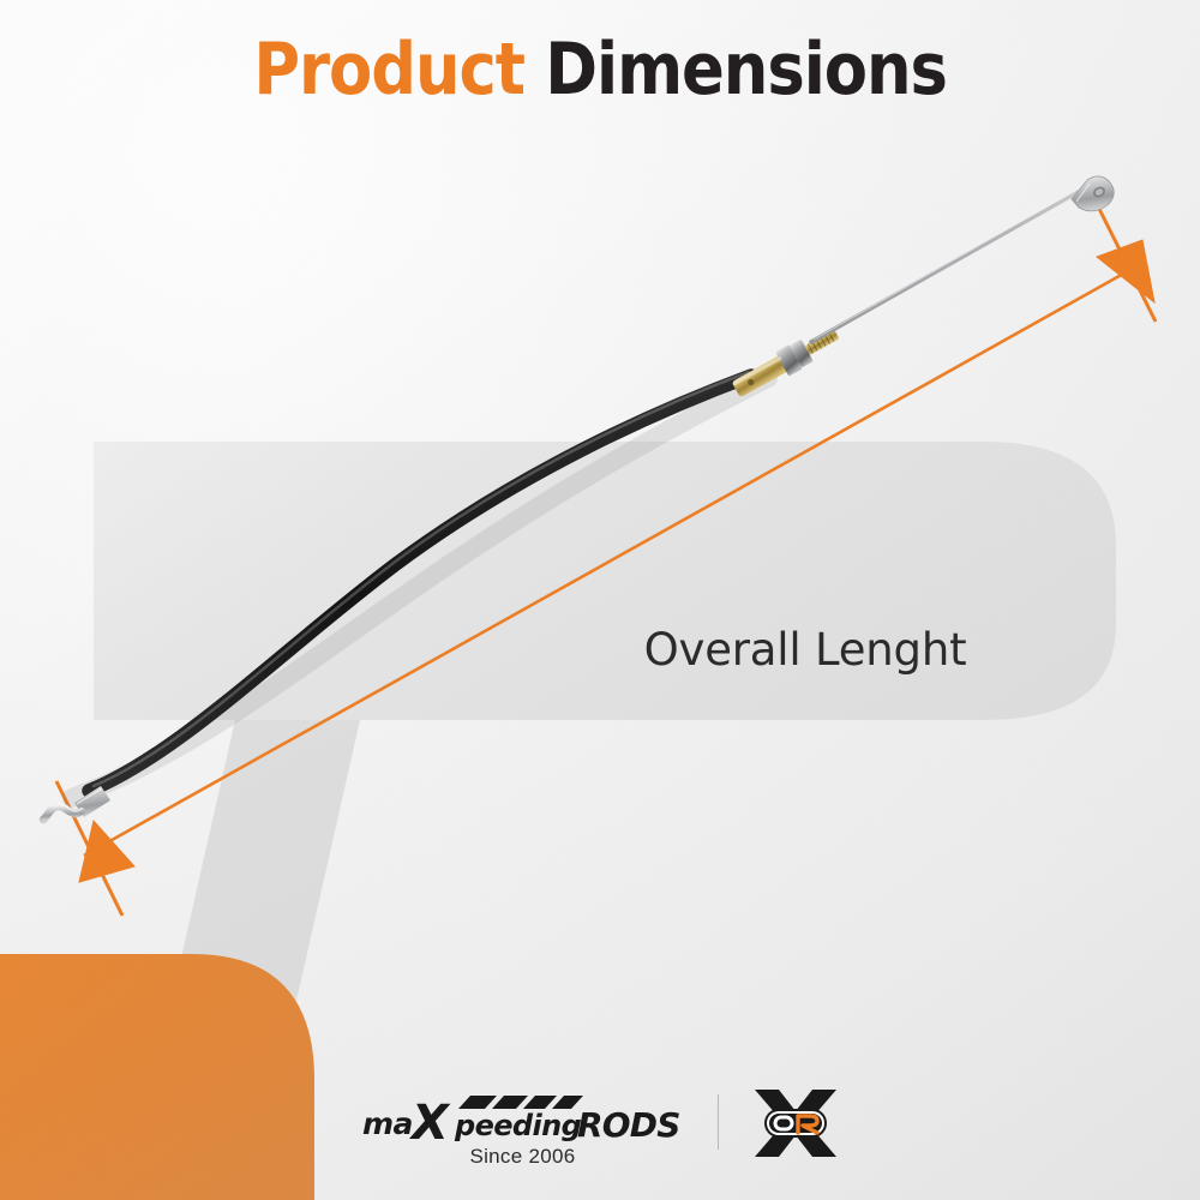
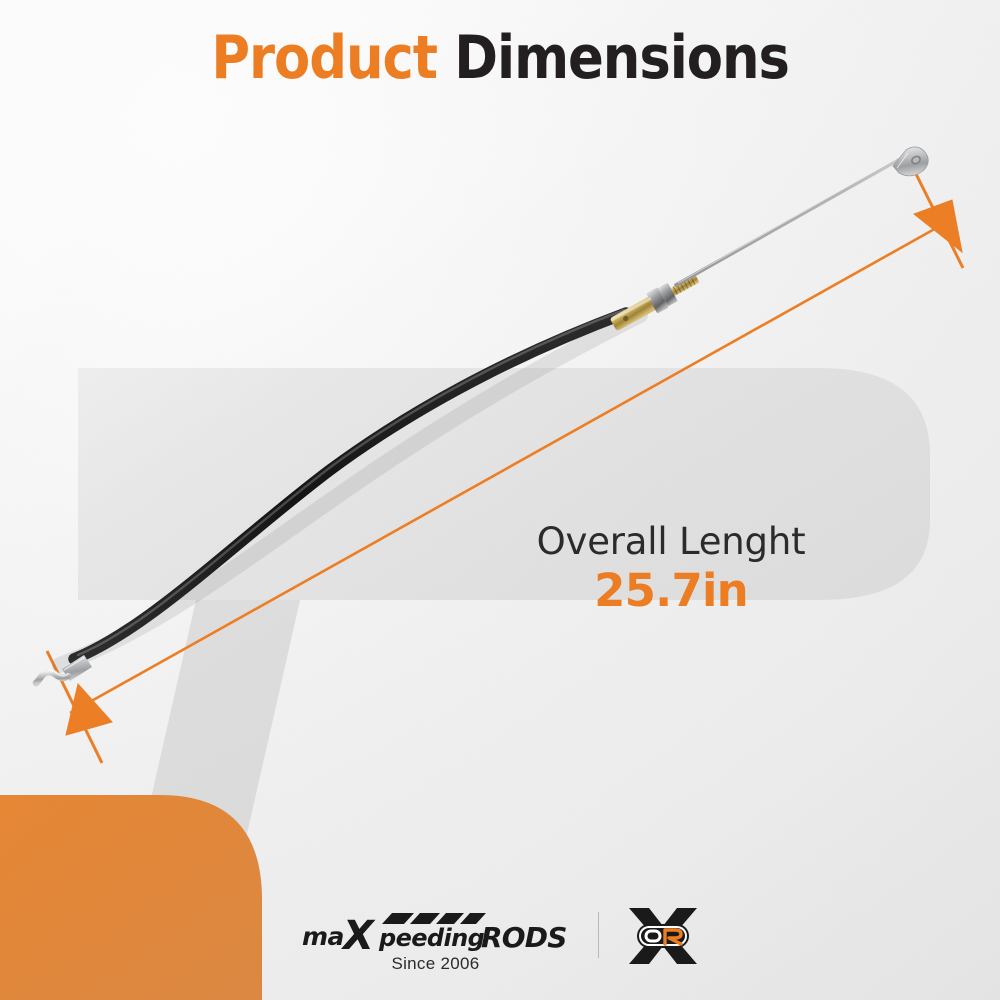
  Product Dimensions
  Overall Lenght
+ 25.7in
  ma
  X
  peeding
  RODS
  Since 2006
